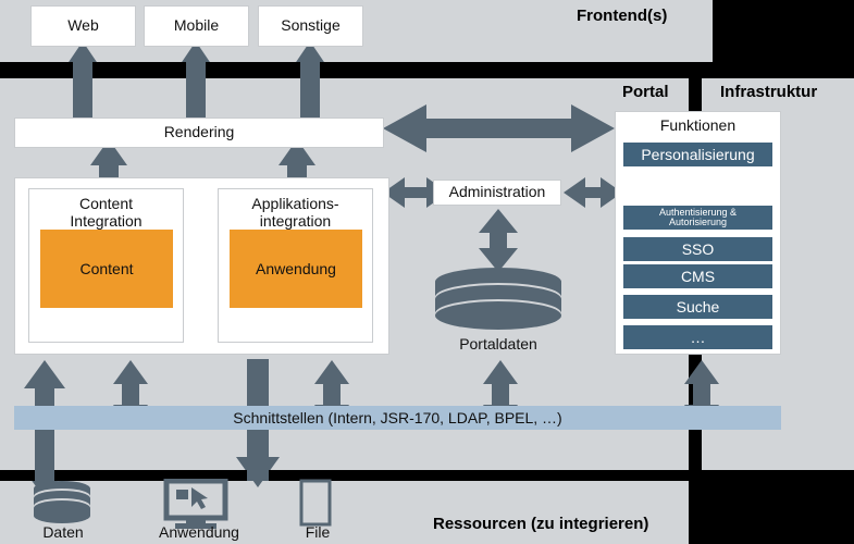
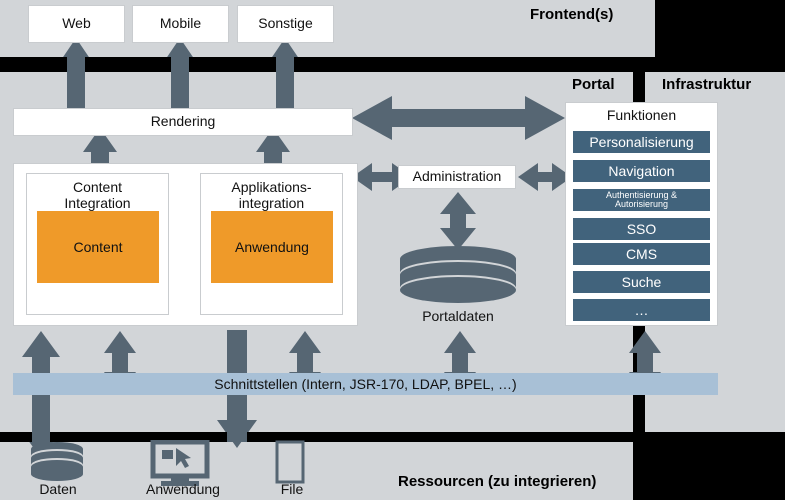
  Frontend(s)
  Portal
  Infrastruktur
  Ressourcen (zu integrieren)
  Web
  Mobile
  Sonstige
  Rendering
  Content
  Integration
  Content
  Applikations-
  integration
  Anwendung
  Administration
  Portaldaten
  Funktionen
  Personalisierung
+ Navigation
  Authentisierung & Autorisierung
  SSO
  CMS
  Suche
  …
  Schnittstellen (Intern, JSR-170, LDAP, BPEL, …)
  Daten
  Anwendung
  File
